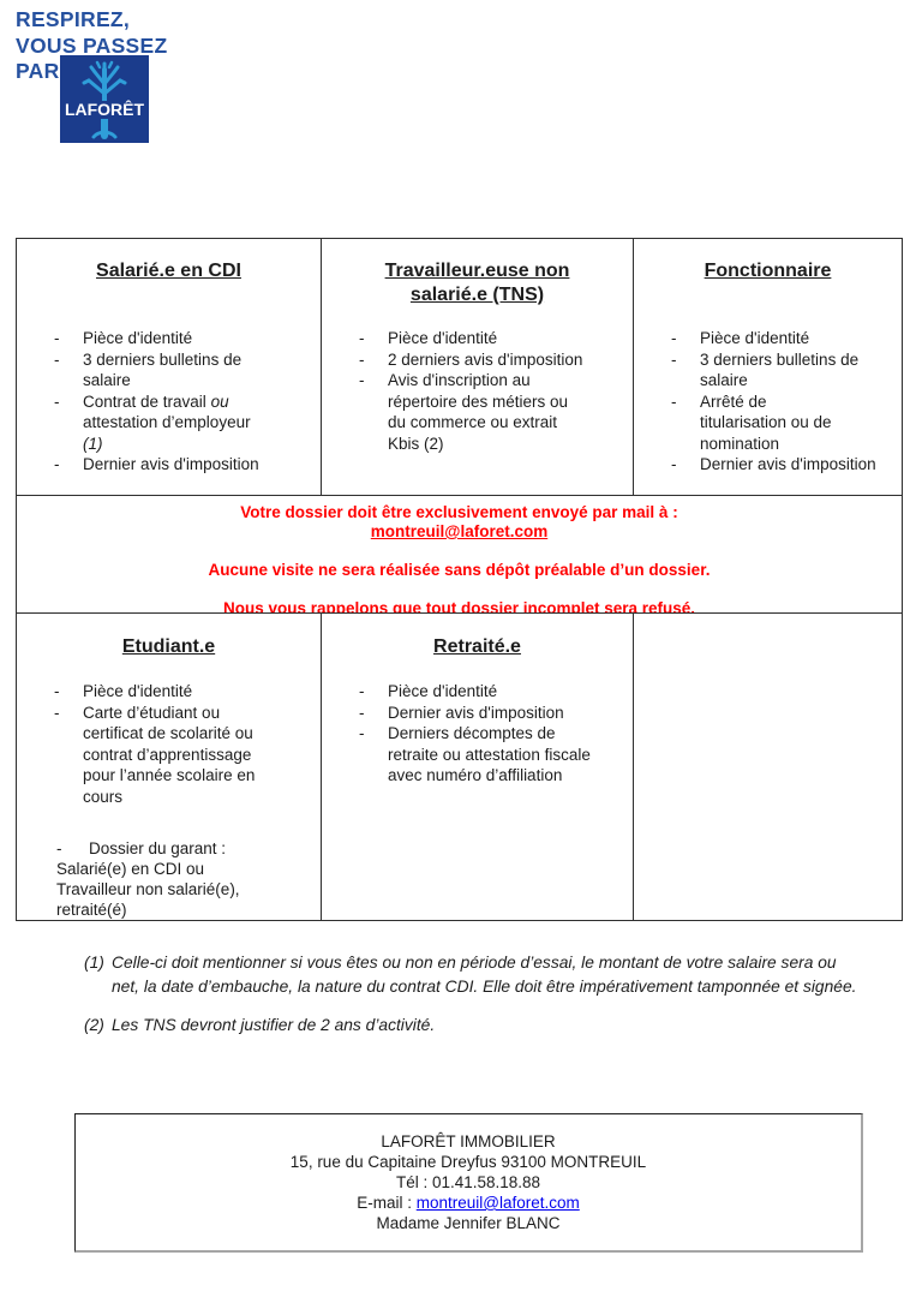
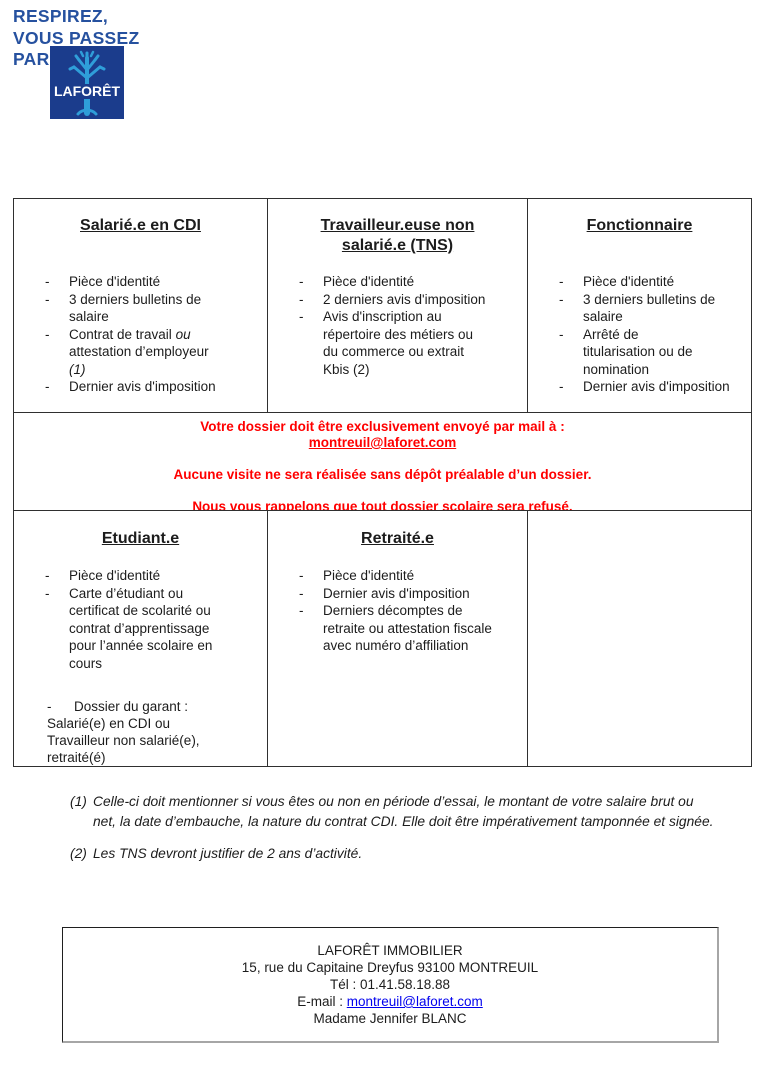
  RESPIREZ,
  VOUS PASSEZ
  PAR
  LAFORÊT
  Salarié.e en CDI
  -
  Pièce d'identité
  -
  3 derniers bulletins de
  salaire
  -
  Contrat de travail ou
  attestation d’employeur
  (1)
  -
  Dernier avis d'imposition
  Travailleur.euse non salarié.e (TNS)
  -
  Pièce d'identité
  -
  2 derniers avis d'imposition
  -
  Avis d'inscription au
  répertoire des métiers ou
  du commerce ou extrait
  Kbis (2)
  Fonctionnaire
  -
  Pièce d'identité
  -
  3 derniers bulletins de
  salaire
  -
  Arrêté de
  titularisation ou de
  nomination
  -
  Dernier avis d'imposition
  Votre dossier doit être exclusivement envoyé par mail à :
  montreuil@laforet.com
  Aucune visite ne sera réalisée sans dépôt préalable d’un dossier.
- Nous vous rappelons que tout dossier incomplet sera refusé.
+ Nous vous rappelons que tout dossier scolaire sera refusé.
  Etudiant.e
  -
  Pièce d'identité
  -
  Carte d’étudiant ou
  certificat de scolarité ou
  contrat d’apprentissage
  pour l’année scolaire en
  cours
  - Dossier du garant :
  Salarié(e) en CDI ou
  Travailleur non salarié(e),
  retraité(é)
  Retraité.e
  -
  Pièce d'identité
  -
  Dernier avis d'imposition
  -
  Derniers décomptes de
  retraite ou attestation fiscale
  avec numéro d’affiliation
  (1)
- Celle-ci doit mentionner si vous êtes ou non en période d’essai, le montant de votre salaire sera ou net, la date d’embauche, la nature du contrat CDI. Elle doit être impérativement tamponnée et signée.
+ Celle-ci doit mentionner si vous êtes ou non en période d’essai, le montant de votre salaire brut ou net, la date d’embauche, la nature du contrat CDI. Elle doit être impérativement tamponnée et signée.
  (2)
  Les TNS devront justifier de 2 ans d’activité.
  LAFORÊT IMMOBILIER
  15, rue du Capitaine Dreyfus 93100 MONTREUIL
  Tél : 01.41.58.18.88
  E-mail : montreuil@laforet.com
  Madame Jennifer BLANC
